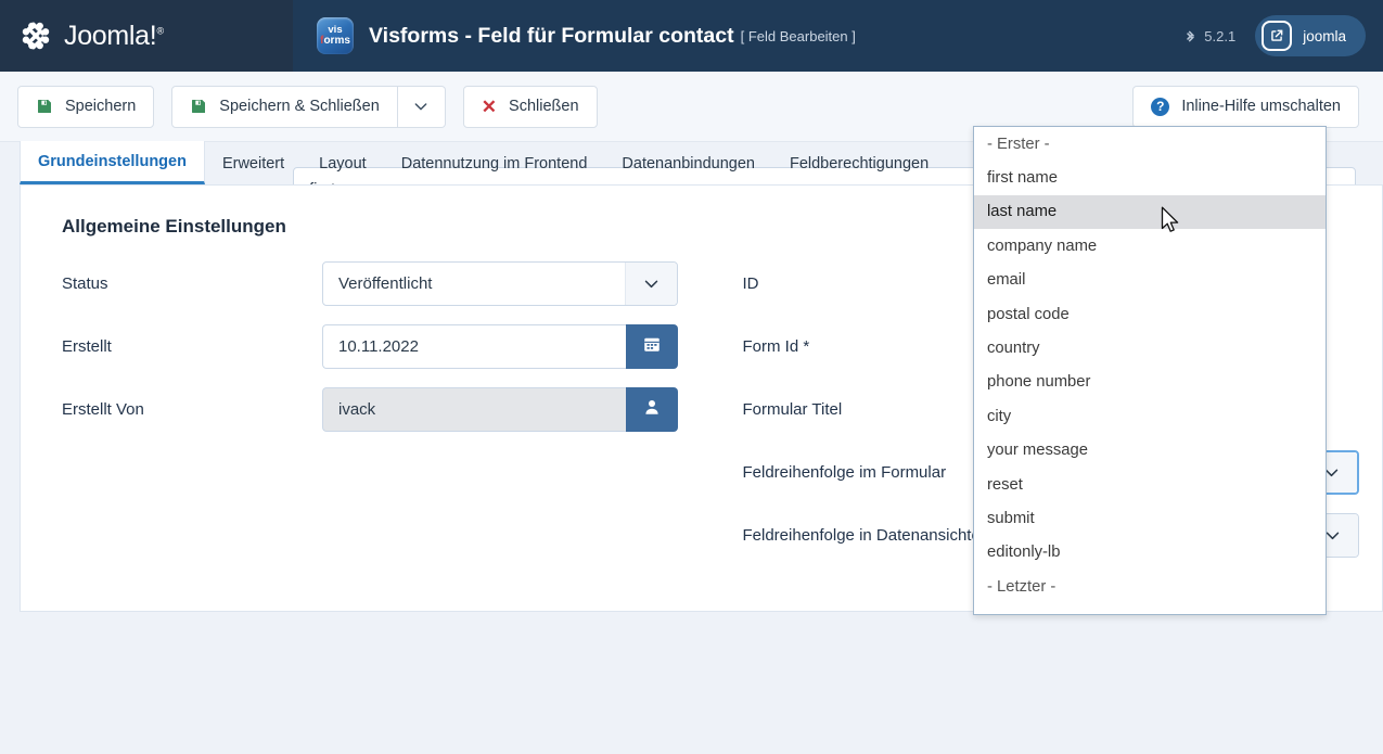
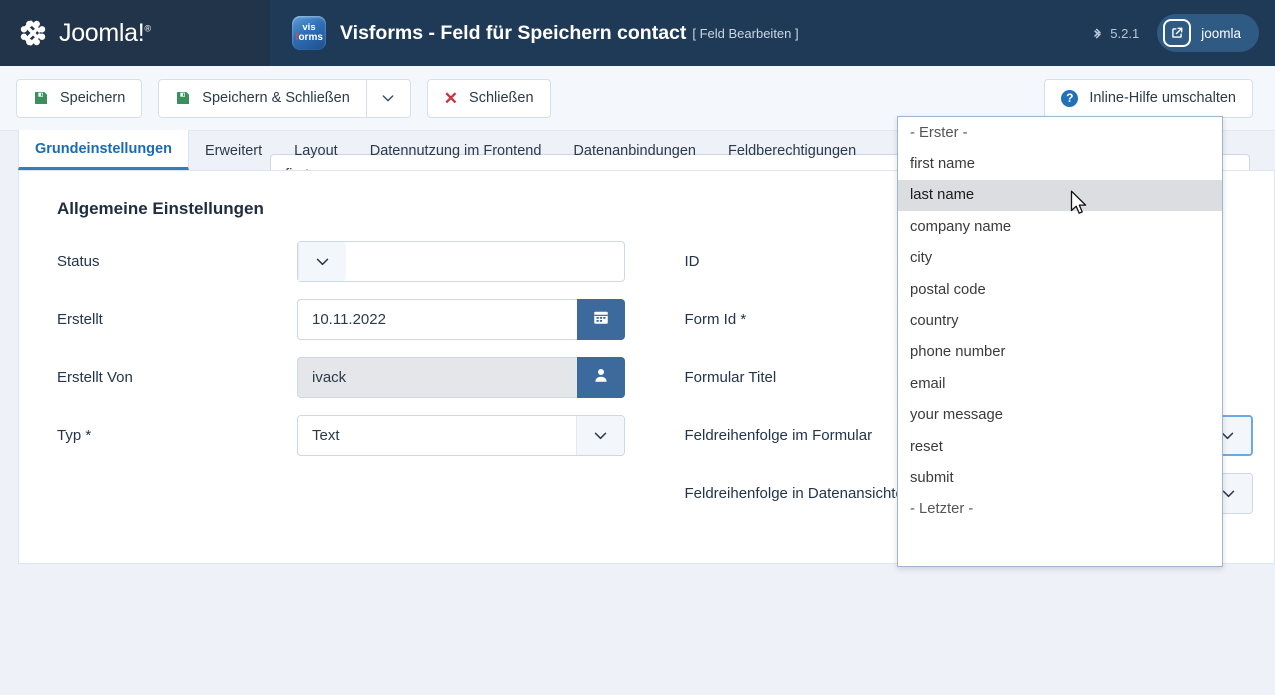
  Joomla!®
  vis
  forms
- Visforms - Feld für Formular contact
+ Visforms - Feld für Speichern contact
  [ Feld Bearbeiten ]
  5.2.1
  joomla
  Speichern
  Speichern & Schließen
  ✕
  Schließen
  ?
  Inline-Hilfe umschalten
  Grundeinstellungen
  Erweitert
  Layout
  Datennutzung im Frontend
  Datenanbindungen
  Feldberechtigungen
  Allgemeine Einstellungen
  Status
- Veröffentlicht
  Erstellt
  10.11.2022
  Erstellt Von
  ivack
+ Typ *
+ Text
  ID
  Form Id *
  Formular Titel
  Feldreihenfolge im Formular
  Feldreihenfolge in Datenansicht
  - Erster -
  first name
  last name
  company name
- email
+ city
  postal code
  country
  phone number
- city
+ email
  your message
  reset
  submit
- editonly-lb
  - Letzter -
